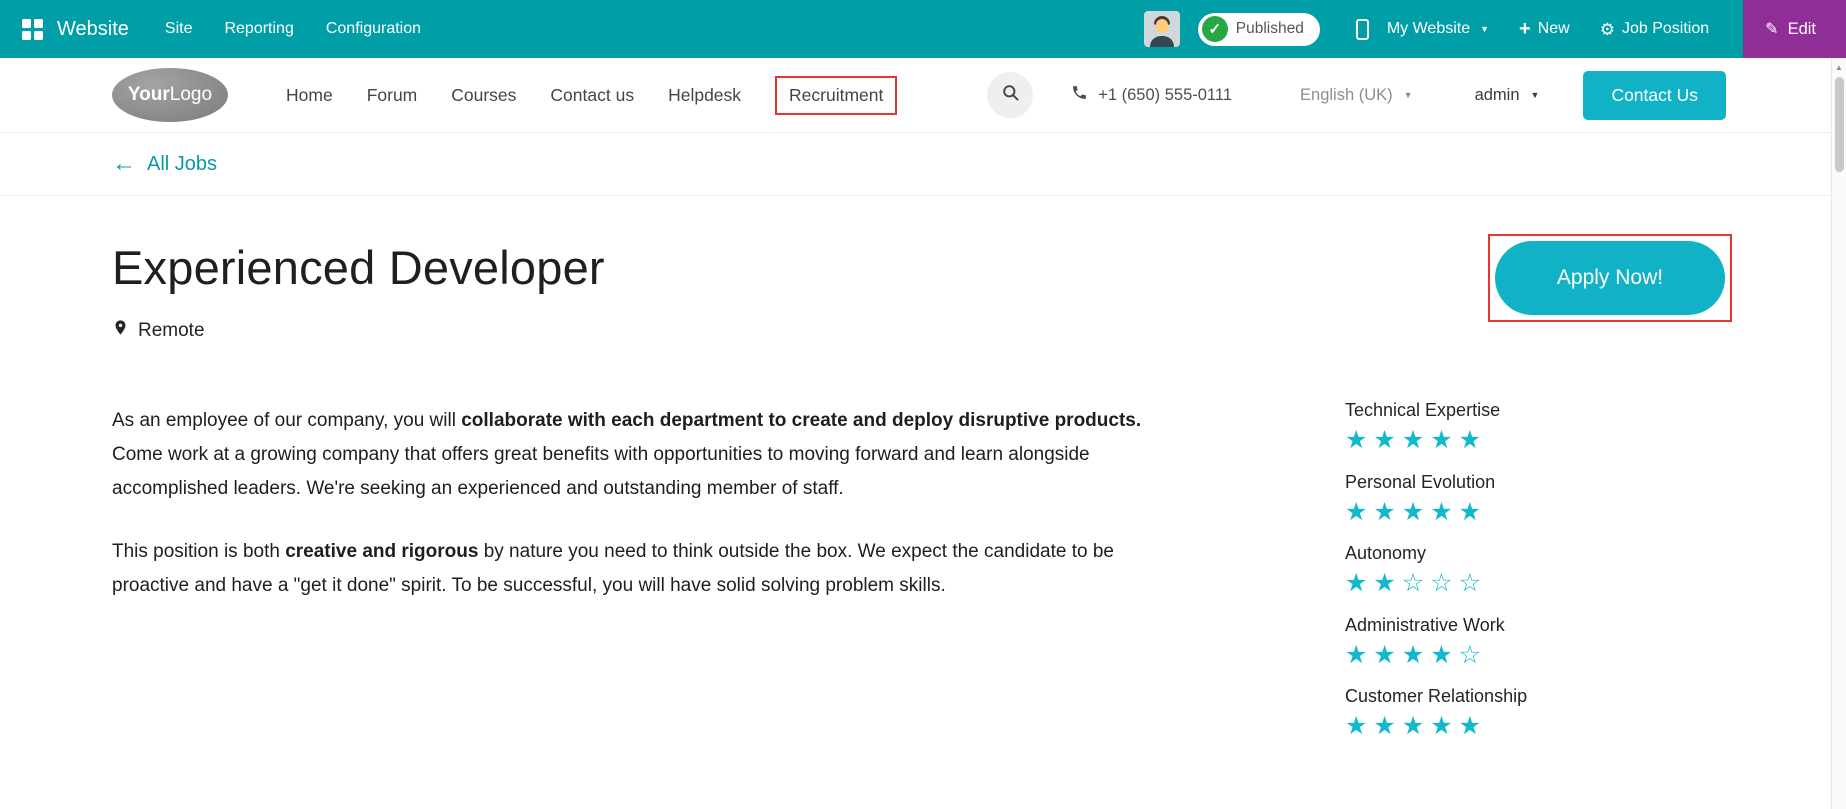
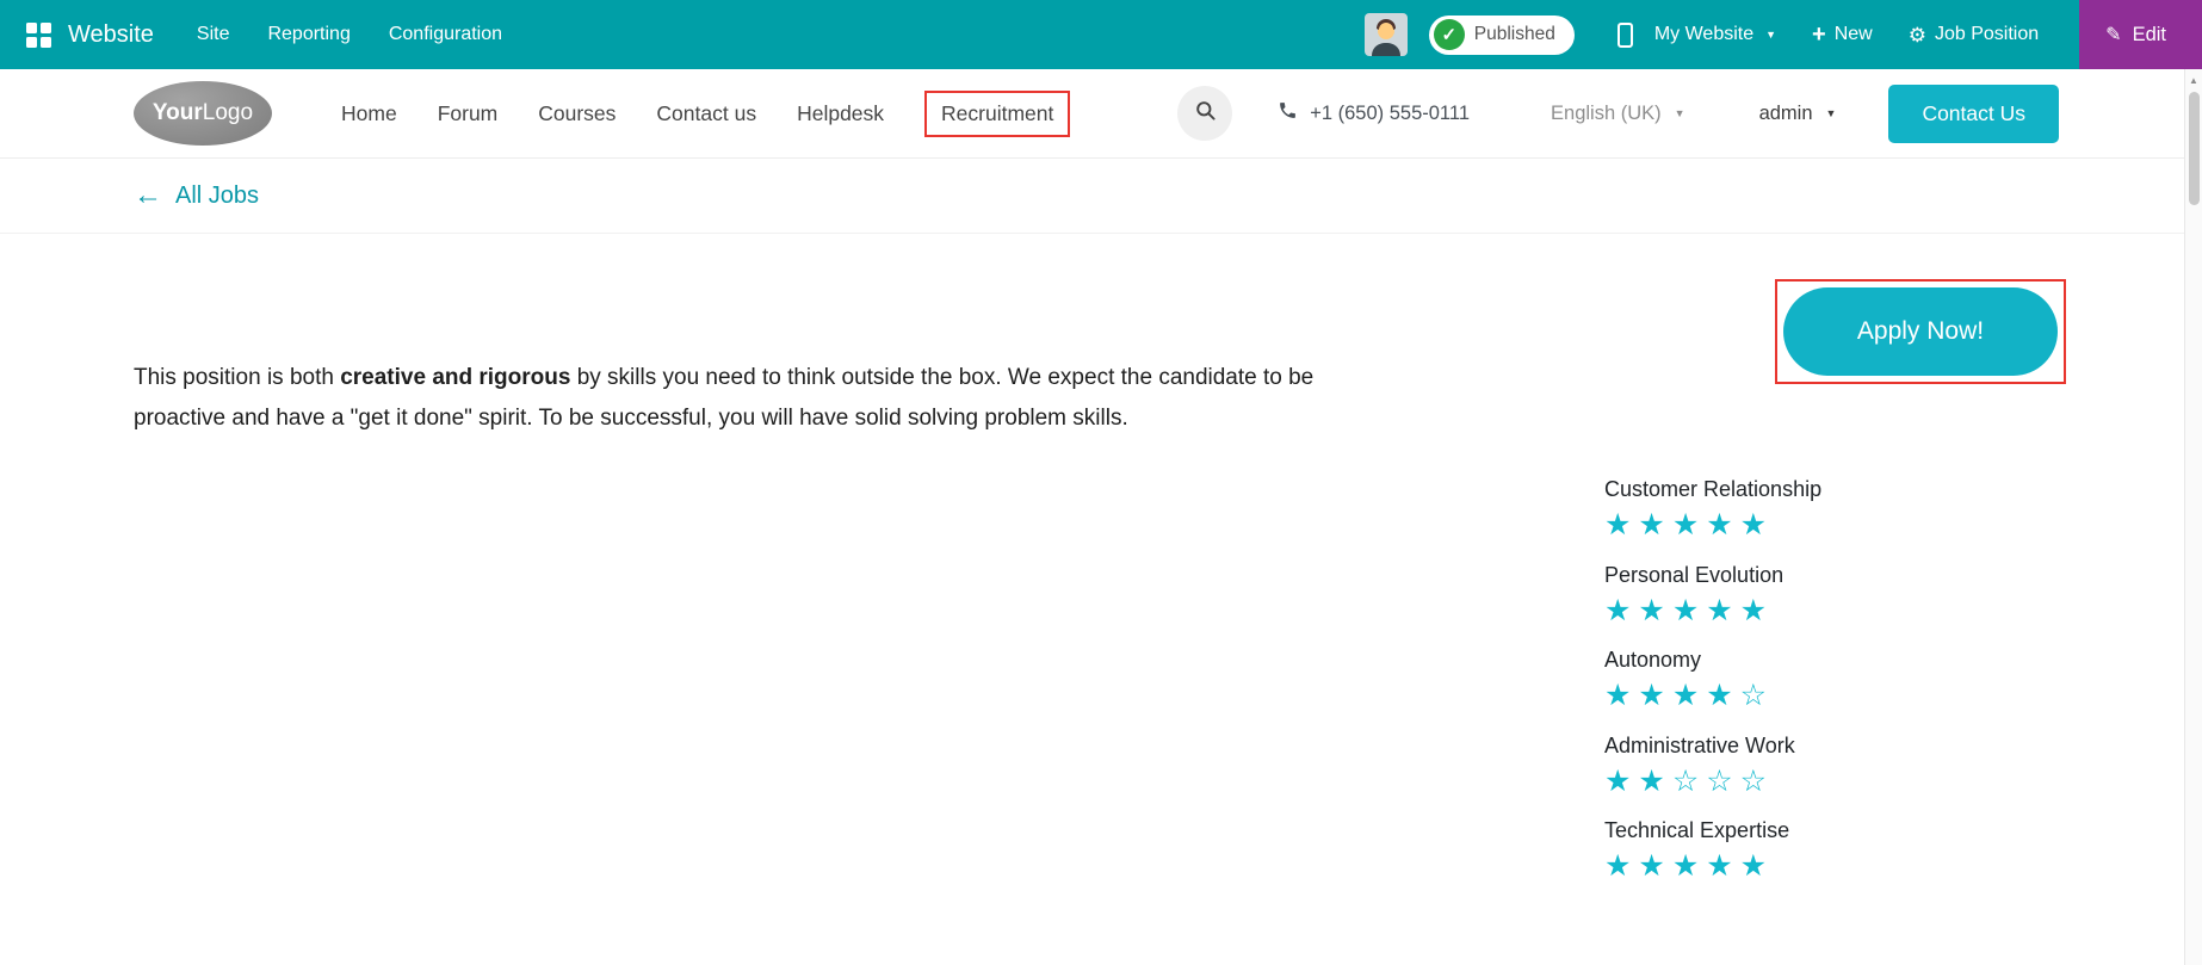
  Website
  Site
  Reporting
  Configuration
  ✓
  Published
  My Website
  ▼
  +
  New
  ⚙
  Job Position
  ✎
  Edit
  Your
  Logo
  Home
  Forum
  Courses
  Contact us
  Helpdesk
  Recruitment
  +1 (650) 555-0111
  English (UK)
  ▼
  admin
  ▼
  Contact Us
  ←
  All Jobs
- Experienced Developer
- Remote
- As an employee of our company, you will collaborate with each department to create and deploy disruptive products. Come work at a growing company that offers great benefits with opportunities to moving forward and learn alongside accomplished leaders. We're seeking an experienced and outstanding member of staff.
- This position is both creative and rigorous by nature you need to think outside the box. We expect the candidate to be proactive and have a "get it done" spirit. To be successful, you will have solid solving problem skills.
+ This position is both creative and rigorous by skills you need to think outside the box. We expect the candidate to be proactive and have a "get it done" spirit. To be successful, you will have solid solving problem skills.
  Apply Now!
- Technical Expertise
+ Customer Relationship
  ★★★★★
  Personal Evolution
  ★★★★★
  Autonomy
- ★★☆☆☆
+ ★★★★☆
  Administrative Work
- ★★★★☆
+ ★★☆☆☆
- Customer Relationship
+ Technical Expertise
  ★★★★★
  ▲
